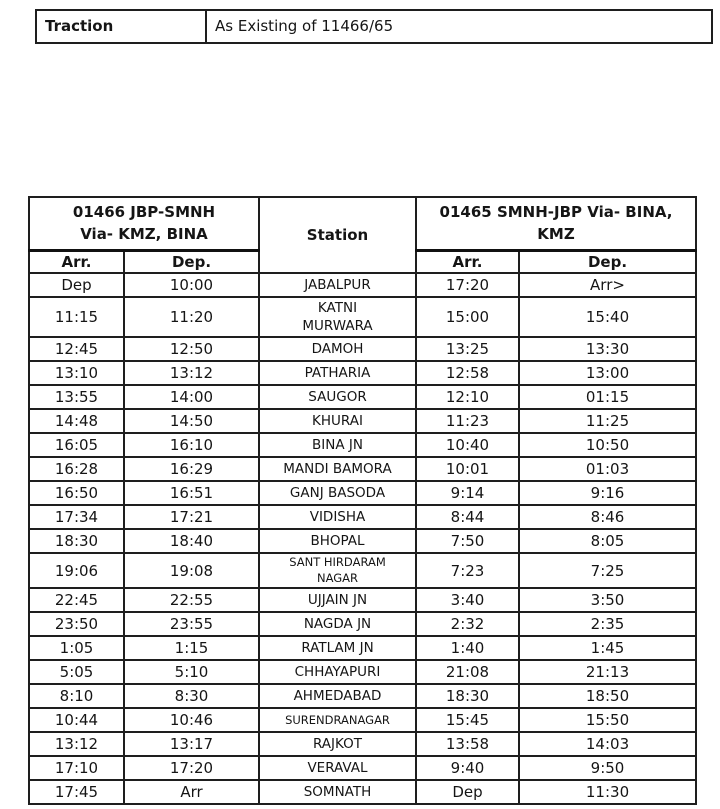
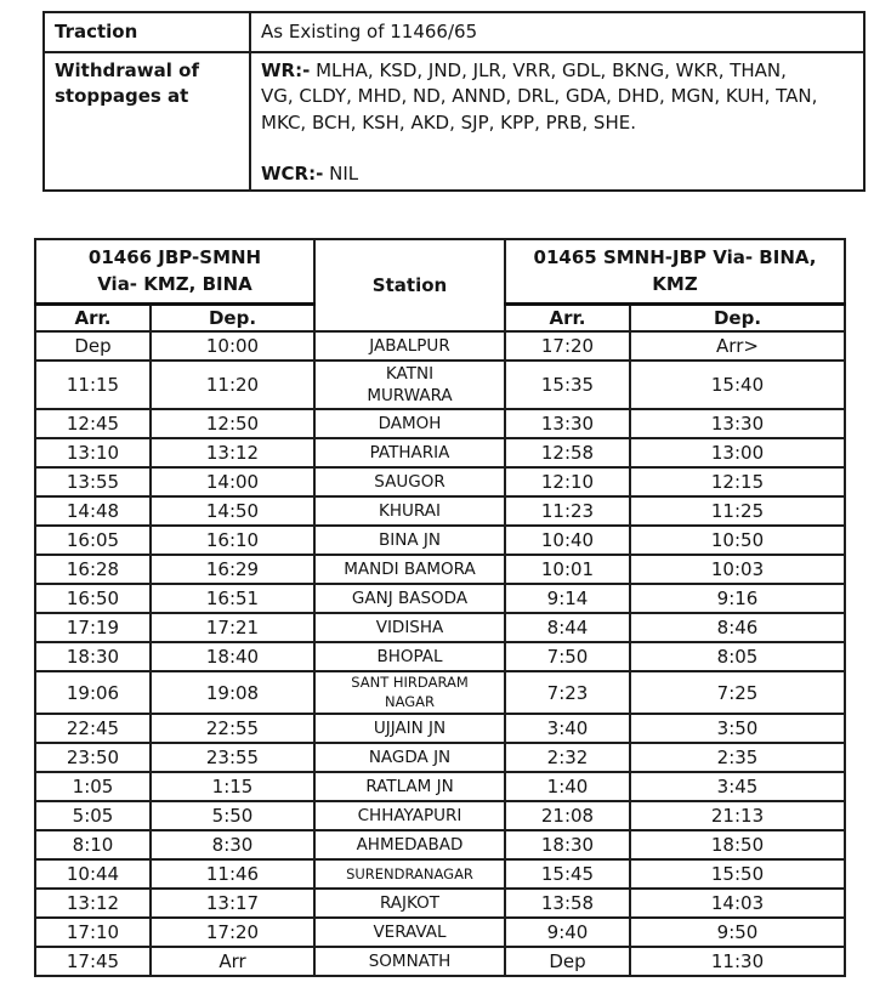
  Traction	As Existing of 11466/65
+ Withdrawal of stoppages at	WR:- MLHA, KSD, JND, JLR, VRR, GDL, BKNG, WKR, THAN, VG, CLDY, MHD, ND, ANND, DRL, GDA, DHD, MGN, KUH, TAN, MKC, BCH, KSH, AKD, SJP, KPP, PRB, SHE. WCR:- NIL
  01466 JBP-SMNH Via- KMZ, BINA	Station	01465 SMNH-JBP Via- BINA, KMZ
  Arr.	Dep.	Arr.	Dep.
  Dep	10:00	JABALPUR	17:20	Arr>
- 11:15	11:20	KATNI MURWARA	15:00	15:40
+ 11:15	11:20	KATNI MURWARA	15:35	15:40
- 12:45	12:50	DAMOH	13:25	13:30
+ 12:45	12:50	DAMOH	13:30	13:30
  13:10	13:12	PATHARIA	12:58	13:00
- 13:55	14:00	SAUGOR	12:10	01:15
+ 13:55	14:00	SAUGOR	12:10	12:15
  14:48	14:50	KHURAI	11:23	11:25
  16:05	16:10	BINA JN	10:40	10:50
- 16:28	16:29	MANDI BAMORA	10:01	01:03
+ 16:28	16:29	MANDI BAMORA	10:01	10:03
  16:50	16:51	GANJ BASODA	9:14	9:16
- 17:34	17:21	VIDISHA	8:44	8:46
+ 17:19	17:21	VIDISHA	8:44	8:46
  18:30	18:40	BHOPAL	7:50	8:05
  19:06	19:08	SANT HIRDARAM NAGAR	7:23	7:25
  22:45	22:55	UJJAIN JN	3:40	3:50
  23:50	23:55	NAGDA JN	2:32	2:35
- 1:05	1:15	RATLAM JN	1:40	1:45
+ 1:05	1:15	RATLAM JN	1:40	3:45
- 5:05	5:10	CHHAYAPURI	21:08	21:13
+ 5:05	5:50	CHHAYAPURI	21:08	21:13
  8:10	8:30	AHMEDABAD	18:30	18:50
- 10:44	10:46	SURENDRANAGAR	15:45	15:50
+ 10:44	11:46	SURENDRANAGAR	15:45	15:50
  13:12	13:17	RAJKOT	13:58	14:03
  17:10	17:20	VERAVAL	9:40	9:50
  17:45	Arr	SOMNATH	Dep	11:30
